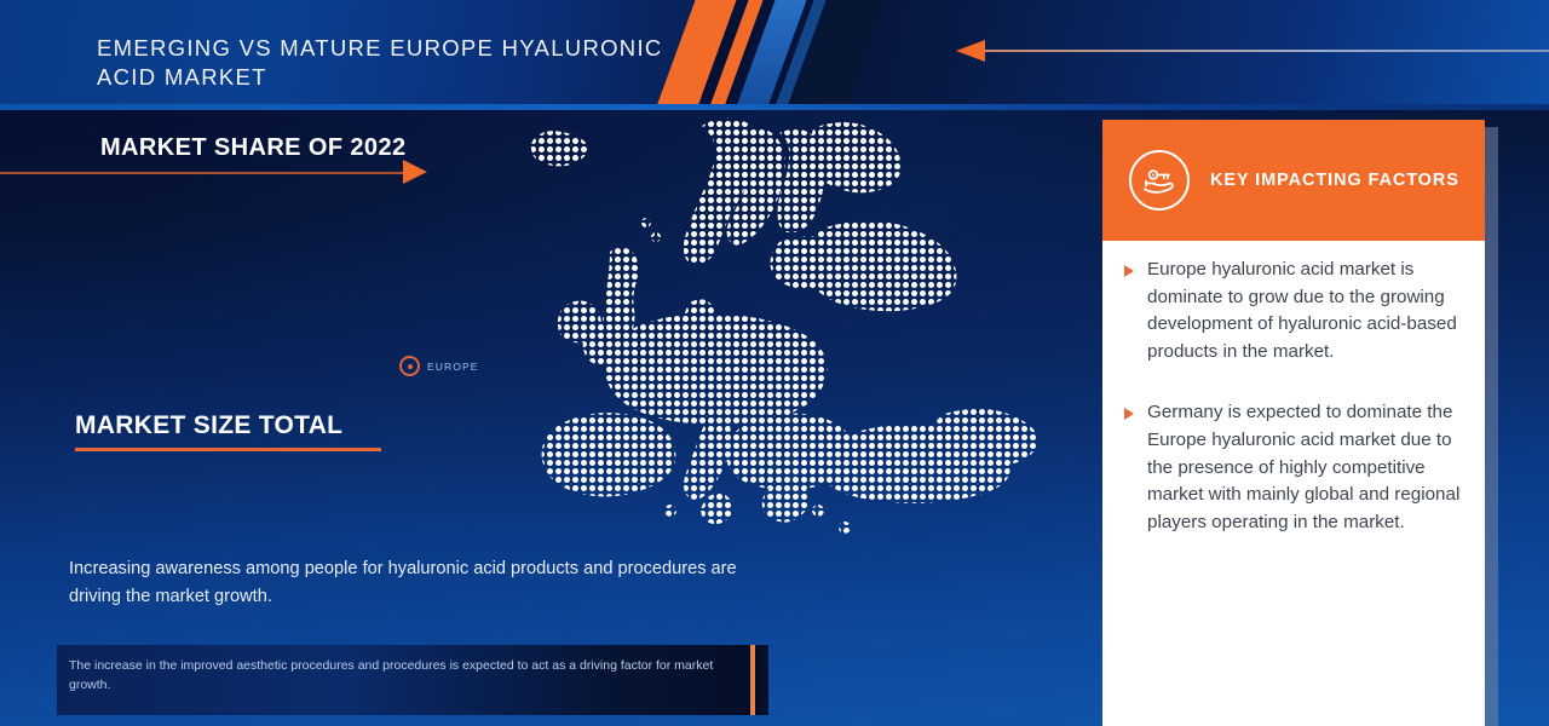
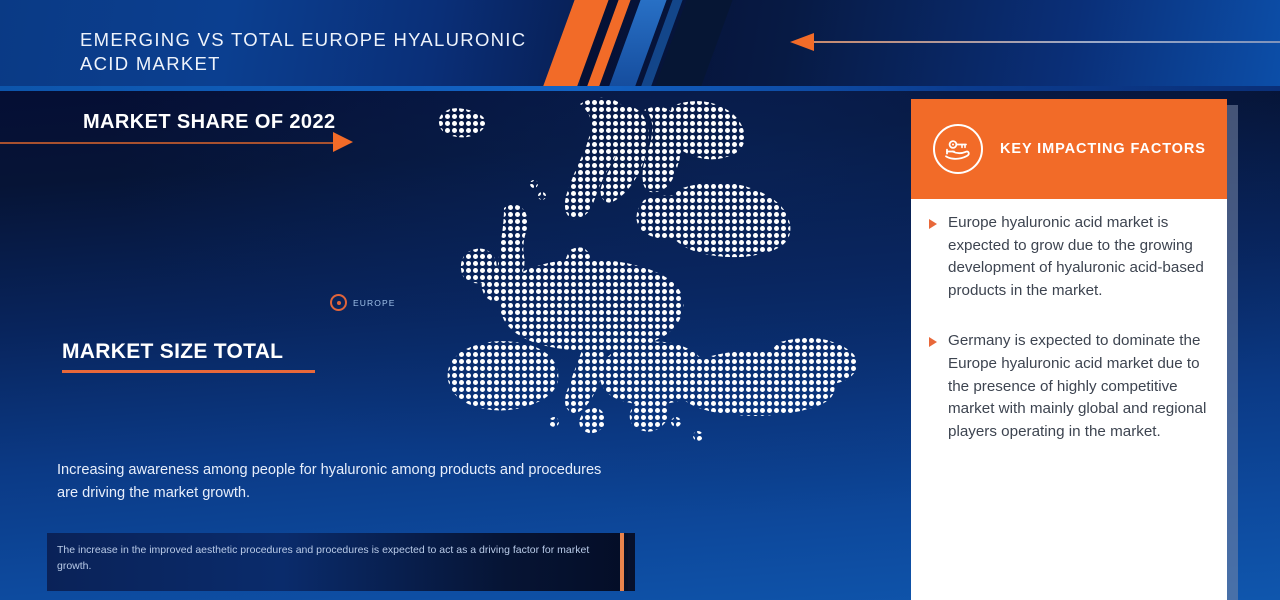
- EMERGING VS MATURE EUROPE HYALURONIC ACID MARKET
+ EMERGING VS TOTAL EUROPE HYALURONIC ACID MARKET
  MARKET SHARE OF 2022
  EUROPE
  MARKET SIZE TOTAL
- Increasing awareness among people for hyaluronic acid products and procedures are driving the market growth.
+ Increasing awareness among people for hyaluronic among products and procedures are driving the market growth.
  The increase in the improved aesthetic procedures and procedures is expected to act as a driving factor for market growth.
  KEY IMPACTING FACTORS
- Europe hyaluronic acid market is dominate to grow due to the growing development of hyaluronic acid-based products in the market.
+ Europe hyaluronic acid market is expected to grow due to the growing development of hyaluronic acid-based products in the market.
  Germany is expected to dominate the Europe hyaluronic acid market due to the presence of highly competitive market with mainly global and regional players operating in the market.
